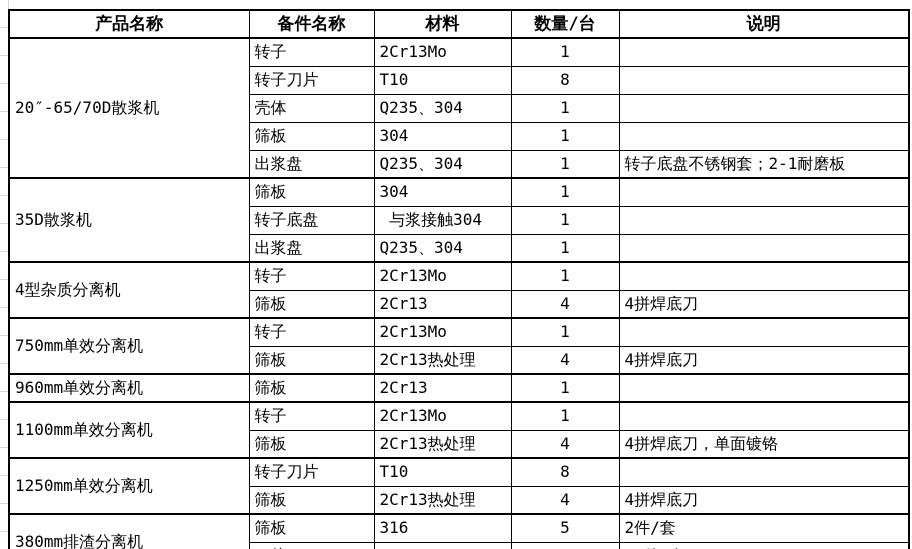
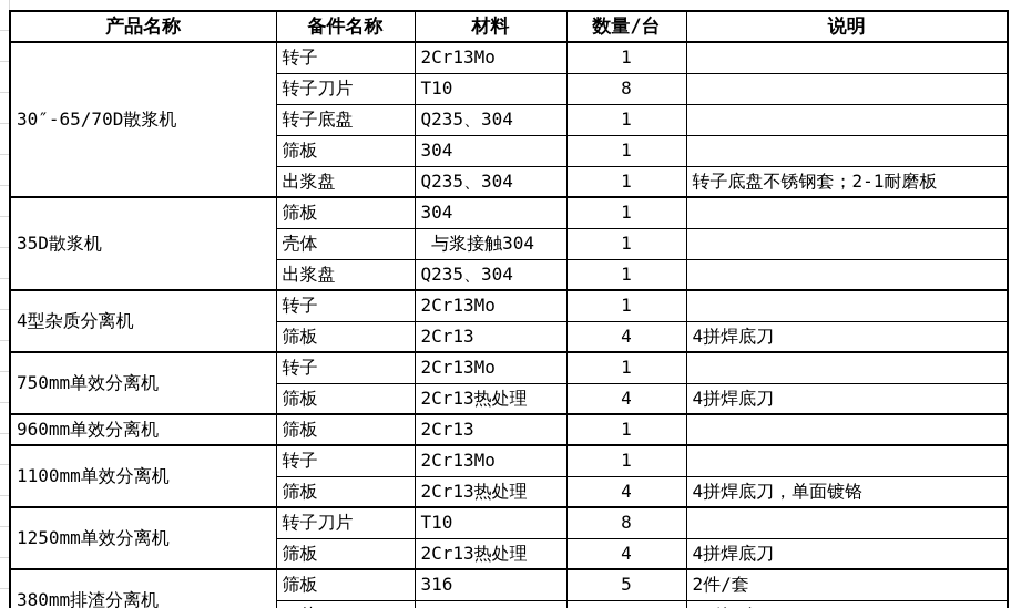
  产品名称	备件名称	材料	数量/台	说明
- 20″-65/70D散浆机	转子	2Cr13Mo	1
+ 30″-65/70D散浆机	转子	2Cr13Mo	1
  转子刀片	T10	8
- 壳体	Q235、304	1
+ 转子底盘	Q235、304	1
  筛板	304	1
  出浆盘	Q235、304	1	转子底盘不锈钢套；2-1耐磨板
  35D散浆机	筛板	304	1
- 转子底盘	与浆接触304	1
+ 壳体	与浆接触304	1
  出浆盘	Q235、304	1
  4型杂质分离机	转子	2Cr13Mo	1
  筛板	2Cr13	4	4拼焊底刀
  750mm单效分离机	转子	2Cr13Mo	1
  筛板	2Cr13热处理	4	4拼焊底刀
  960mm单效分离机	筛板	2Cr13	1
  1100mm单效分离机	转子	2Cr13Mo	1
  筛板	2Cr13热处理	4	4拼焊底刀，单面镀铬
  1250mm单效分离机	转子刀片	T10	8
  筛板	2Cr13热处理	4	4拼焊底刀
  380mm排渣分离机	筛板	316	5	2件/套
